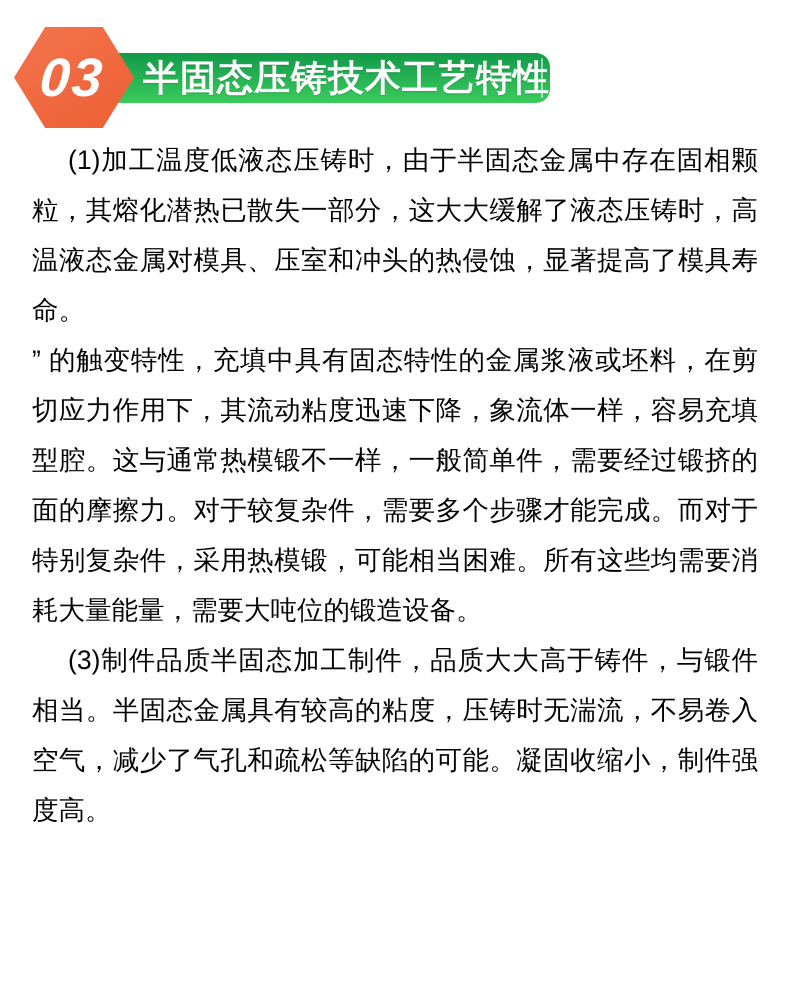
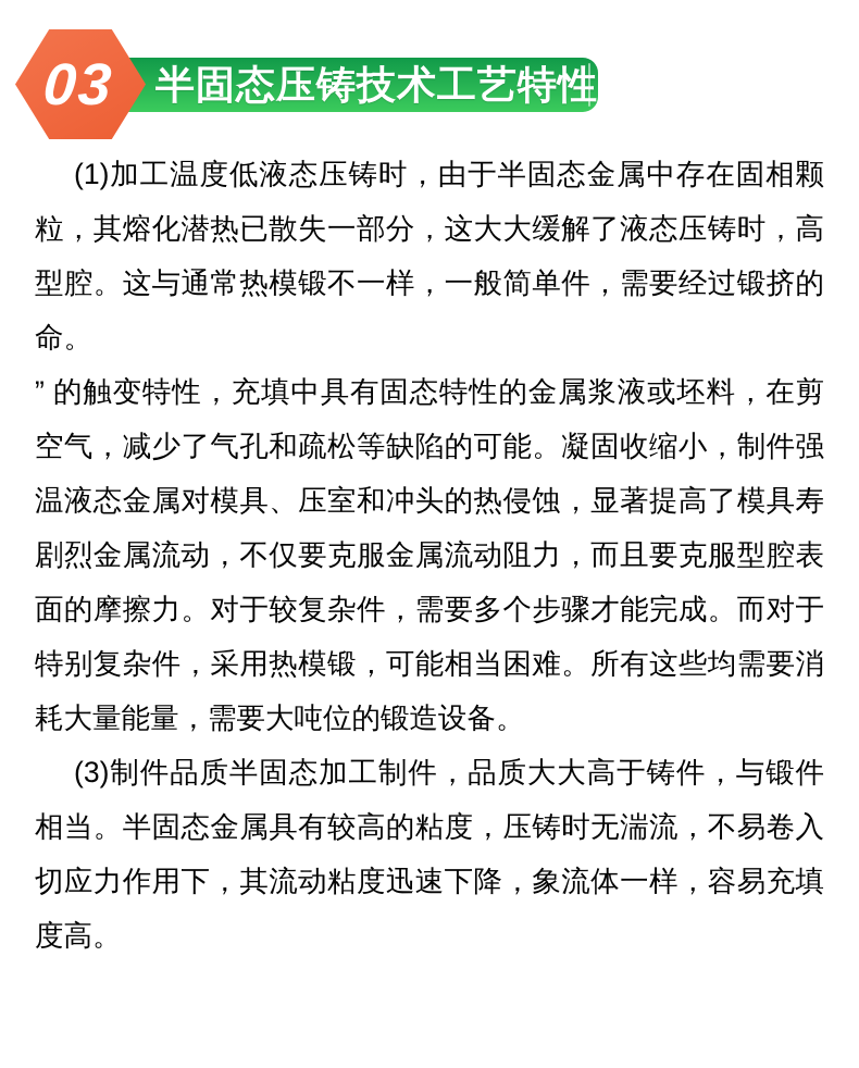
  半固态压铸技术工艺特性
  (1)加工温度低液态压铸时，由于半固态金属中存在固相颗
  粒，其熔化潜热已散失一部分，这大大缓解了液态压铸时，高
- 温液态金属对模具、压室和冲头的热侵蚀，显著提高了模具寿
+ 型腔。这与通常热模锻不一样，一般简单件，需要经过锻挤的
  命。
  ” 的触变特性，充填中具有固态特性的金属浆液或坯料，在剪
- 切应力作用下，其流动粘度迅速下降，象流体一样，容易充填
+ 空气，减少了气孔和疏松等缺陷的可能。凝固收缩小，制件强
- 型腔。这与通常热模锻不一样，一般简单件，需要经过锻挤的
+ 温液态金属对模具、压室和冲头的热侵蚀，显著提高了模具寿
+ 剧烈金属流动，不仅要克服金属流动阻力，而且要克服型腔表
  面的摩擦力。对于较复杂件，需要多个步骤才能完成。而对于
  特别复杂件，采用热模锻，可能相当困难。所有这些均需要消
  耗大量能量，需要大吨位的锻造设备。
  (3)制件品质半固态加工制件，品质大大高于铸件，与锻件
  相当。半固态金属具有较高的粘度，压铸时无湍流，不易卷入
- 空气，减少了气孔和疏松等缺陷的可能。凝固收缩小，制件强
+ 切应力作用下，其流动粘度迅速下降，象流体一样，容易充填
  度高。
